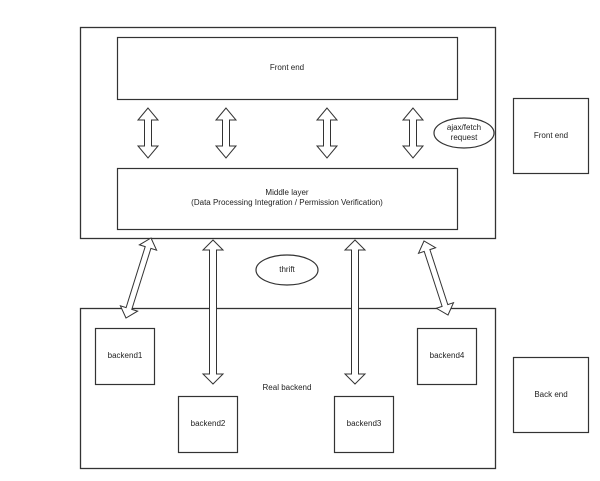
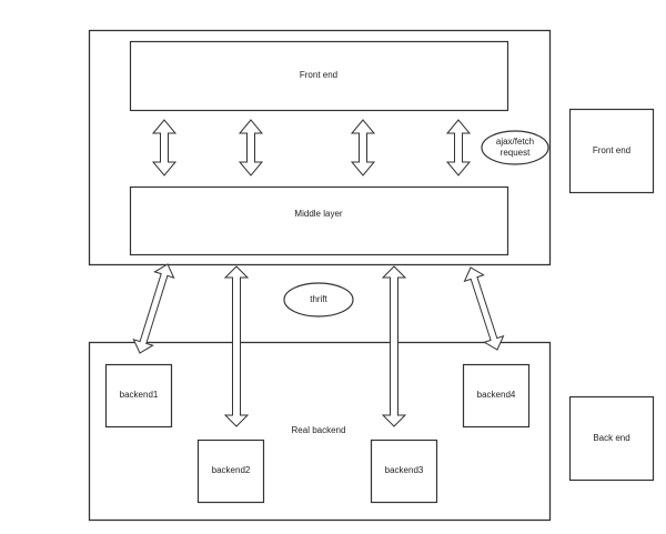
  Front end
  Middle layer
- (Data Processing Integration / Permission Verification)
  ajax/fetch
  request
  Real backend
  backend1
  backend2
  backend3
  backend4
  thrift
  Front end
  Back end
